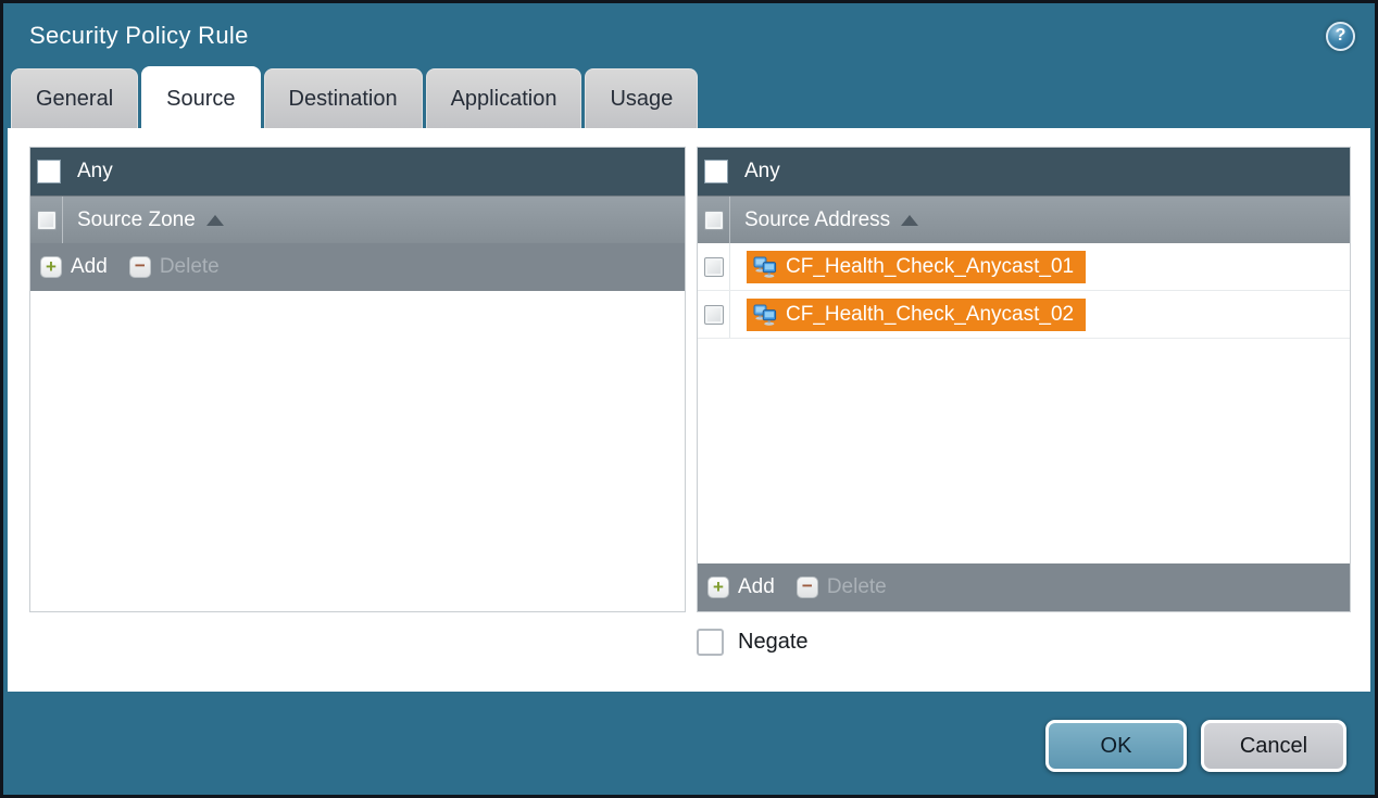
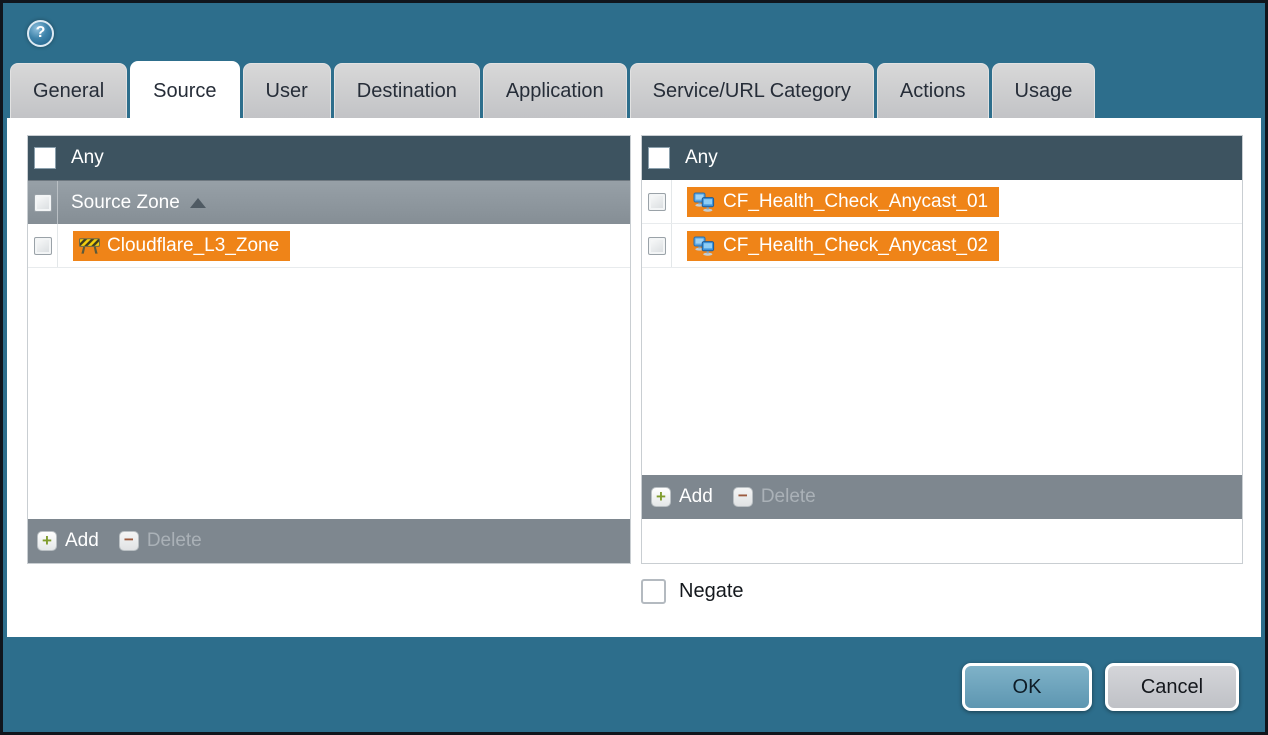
- Security Policy Rule
  ?
  General
  Source
+ User
  Destination
  Application
+ Service/URL Category
+ Actions
  Usage
  Any
  Source Zone
+ Cloudflare_L3_Zone
  +
  Add
  −
  Delete
  Any
- Source Address
  CF_Health_Check_Anycast_01
  CF_Health_Check_Anycast_02
  +
  Add
  −
  Delete
  Negate
  OK
  Cancel
